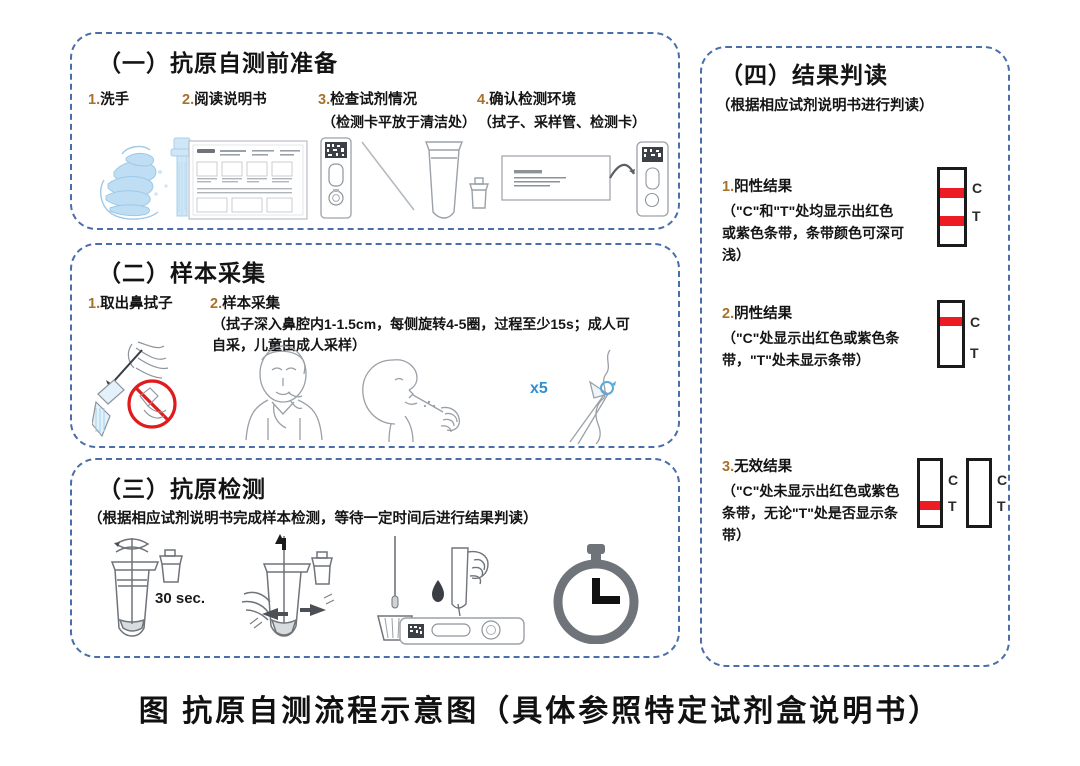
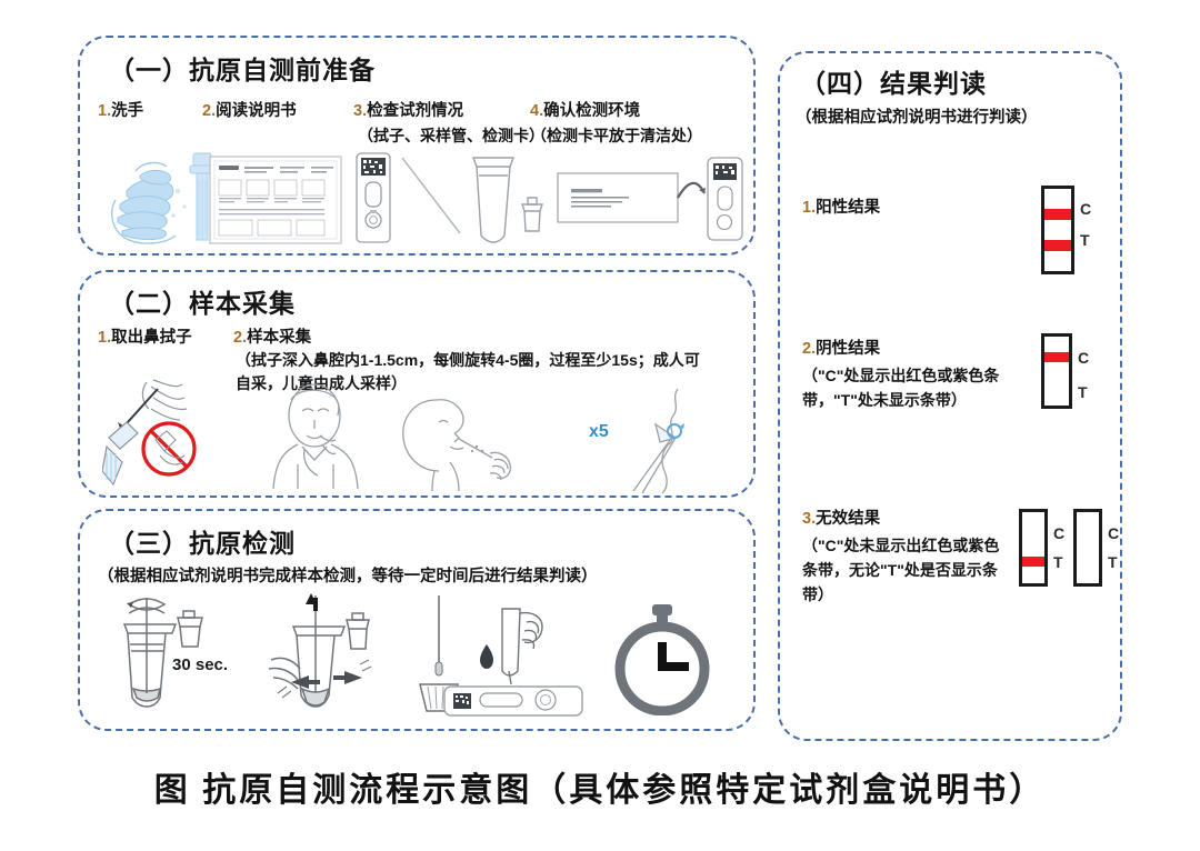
  （一）抗原自测前准备
  1.洗手
  2.阅读说明书
  3.检查试剂情况
- （检测卡平放于清洁处）
+ （拭子、采样管、检测卡）
  4.确认检测环境
- （拭子、采样管、检测卡）
+ （检测卡平放于清洁处）
  （二）样本采集
  1.取出鼻拭子
  2.样本采集
  （拭子深入鼻腔内1-1.5cm，每侧旋转4-5圈，过程至少15s；成人可
  自采，儿童由成人采样）
  x5
  （三）抗原检测
  （根据相应试剂说明书完成样本检测，等待一定时间后进行结果判读）
  30 sec.
  （四）结果判读
  （根据相应试剂说明书进行判读）
  1.阳性结果
- （"C"和"T"处均显示出红色或紫色条带，条带颜色可深可浅）
  C
  T
  2.阴性结果
  （"C"处显示出红色或紫色条带，"T"处未显示条带）
  C
  T
  3.无效结果
  （"C"处未显示出红色或紫色条带，无论"T"处是否显示条带）
  C
  T
  C
  T
  图 抗原自测流程示意图（具体参照特定试剂盒说明书）
